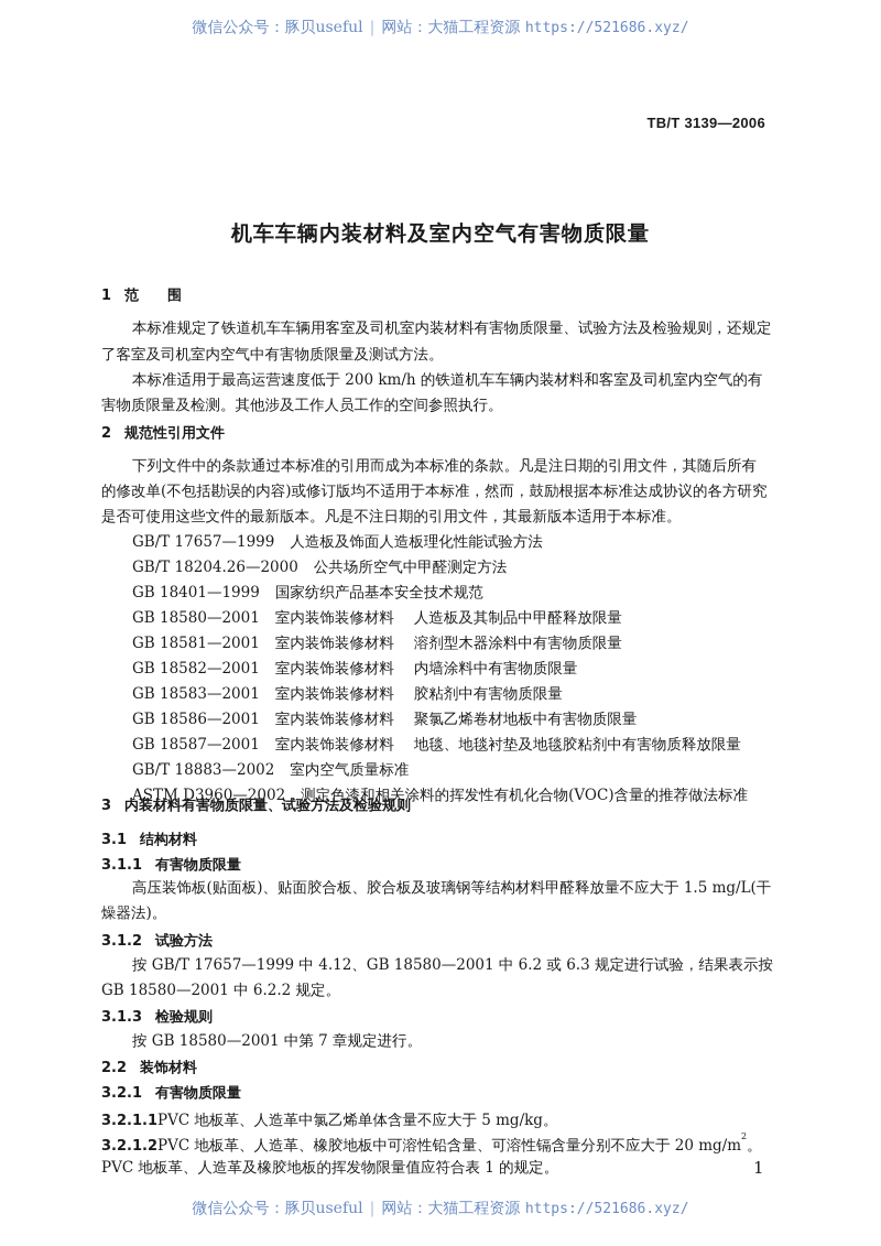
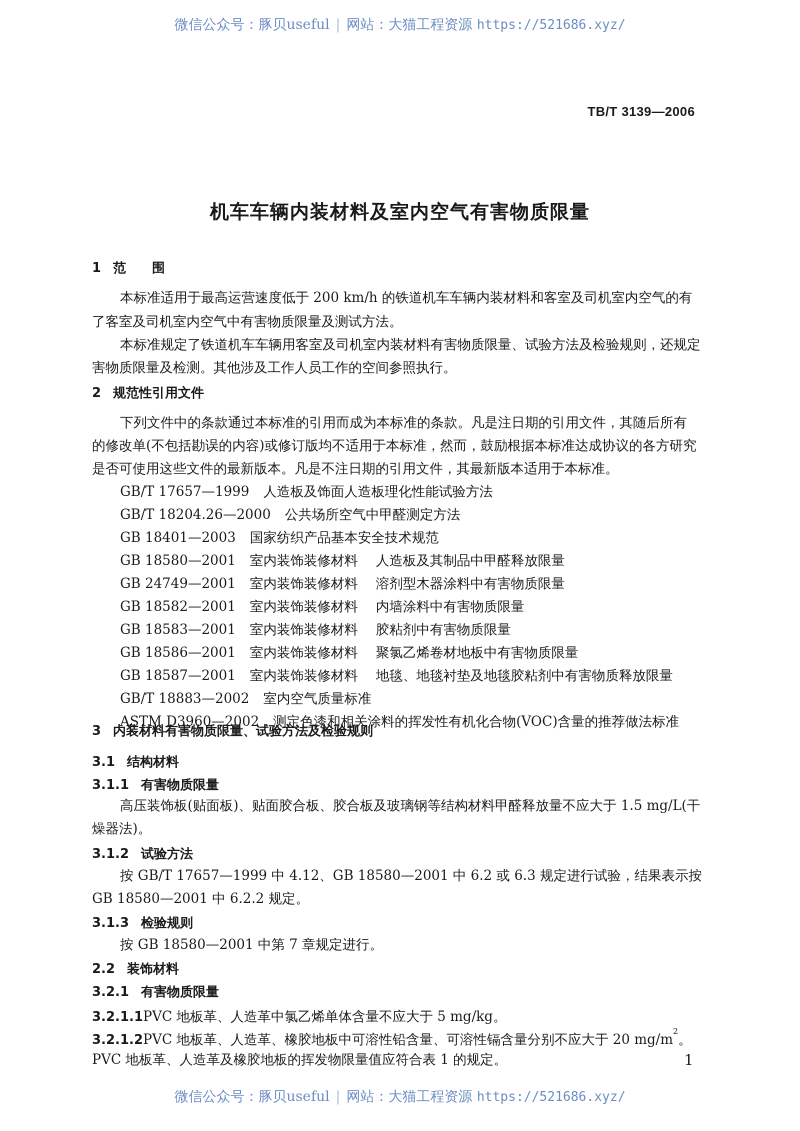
  微信公众号：豚贝useful | 网站：大猫工程资源 https://521686.xyz/
  TB/T 3139—2006
  机车车辆内装材料及室内空气有害物质限量
  1 范 围
- 本标准规定了铁道机车车辆用客室及司机室内装材料有害物质限量、试验方法及检验规则，还规定
+ 本标准适用于最高运营速度低于 200 km/h 的铁道机车车辆内装材料和客室及司机室内空气的有
  了客室及司机室内空气中有害物质限量及测试方法。
- 本标准适用于最高运营速度低于 200 km/h 的铁道机车车辆内装材料和客室及司机室内空气的有
+ 本标准规定了铁道机车车辆用客室及司机室内装材料有害物质限量、试验方法及检验规则，还规定
  害物质限量及检测。其他涉及工作人员工作的空间参照执行。
  2 规范性引用文件
  下列文件中的条款通过本标准的引用而成为本标准的条款。凡是注日期的引用文件，其随后所有
  的修改单(不包括勘误的内容)或修订版均不适用于本标准，然而，鼓励根据本标准达成协议的各方研究
  是否可使用这些文件的最新版本。凡是不注日期的引用文件，其最新版本适用于本标准。
  GB/T 17657—1999 人造板及饰面人造板理化性能试验方法
  GB/T 18204.26—2000 公共场所空气中甲醛测定方法
- GB 18401—1999 国家纺织产品基本安全技术规范
+ GB 18401—2003 国家纺织产品基本安全技术规范
  GB 18580—2001 室内装饰装修材料 人造板及其制品中甲醛释放限量
- GB 18581—2001 室内装饰装修材料 溶剂型木器涂料中有害物质限量
+ GB 24749—2001 室内装饰装修材料 溶剂型木器涂料中有害物质限量
  GB 18582—2001 室内装饰装修材料 内墙涂料中有害物质限量
  GB 18583—2001 室内装饰装修材料 胶粘剂中有害物质限量
  GB 18586—2001 室内装饰装修材料 聚氯乙烯卷材地板中有害物质限量
  GB 18587—2001 室内装饰装修材料 地毯、地毯衬垫及地毯胶粘剂中有害物质释放限量
  GB/T 18883—2002 室内空气质量标准
  ASTM D3960—2002 测定色漆和相关涂料的挥发性有机化合物(VOC)含量的推荐做法标准
  3 内装材料有害物质限量、试验方法及检验规则
  3.1 结构材料
  3.1.1 有害物质限量
  高压装饰板(贴面板)、贴面胶合板、胶合板及玻璃钢等结构材料甲醛释放量不应大于 1.5 mg/L(干
  燥器法)。
  3.1.2 试验方法
  按 GB/T 17657—1999 中 4.12、GB 18580—2001 中 6.2 或 6.3 规定进行试验，结果表示按
  GB 18580—2001 中 6.2.2 规定。
  3.1.3 检验规则
  按 GB 18580—2001 中第 7 章规定进行。
  2.2 装饰材料
  3.2.1 有害物质限量
  3.2.1.1PVC 地板革、人造革中氯乙烯单体含量不应大于 5 mg/kg。
  3.2.1.2PVC 地板革、人造革、橡胶地板中可溶性铅含量、可溶性镉含量分别不应大于 20 mg/m2。
  PVC 地板革、人造革及橡胶地板的挥发物限量值应符合表 1 的规定。
  1
  微信公众号：豚贝useful | 网站：大猫工程资源 https://521686.xyz/
